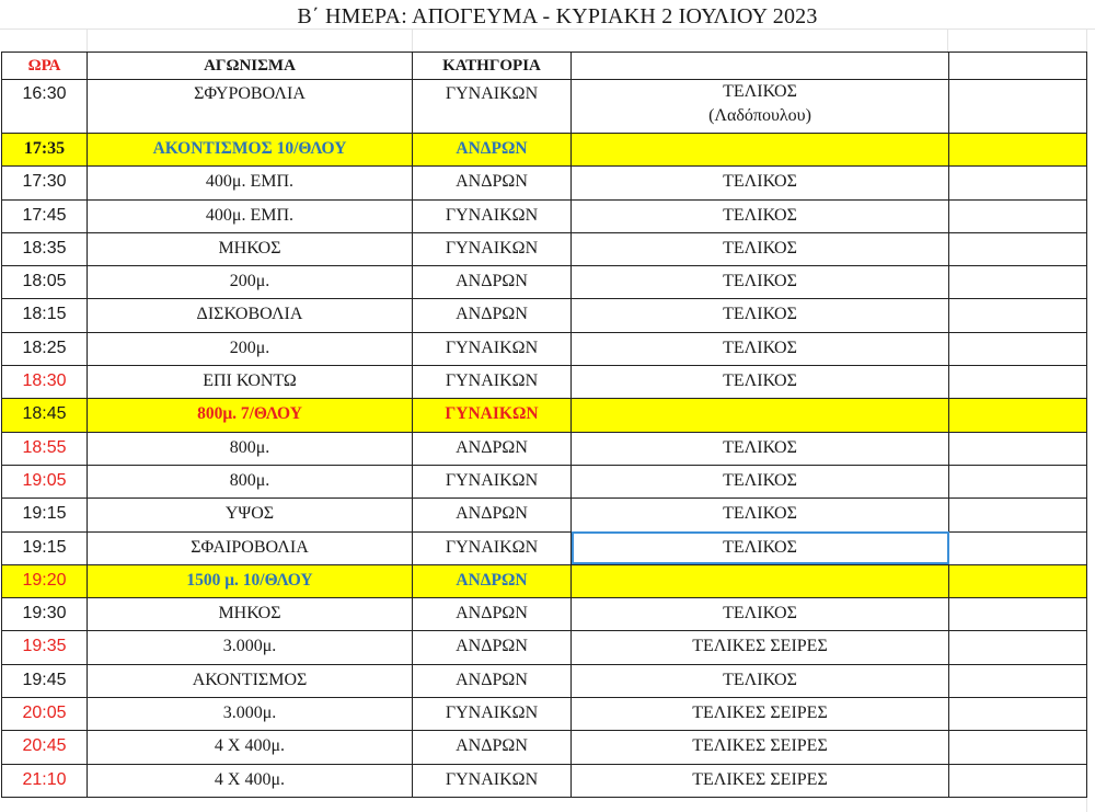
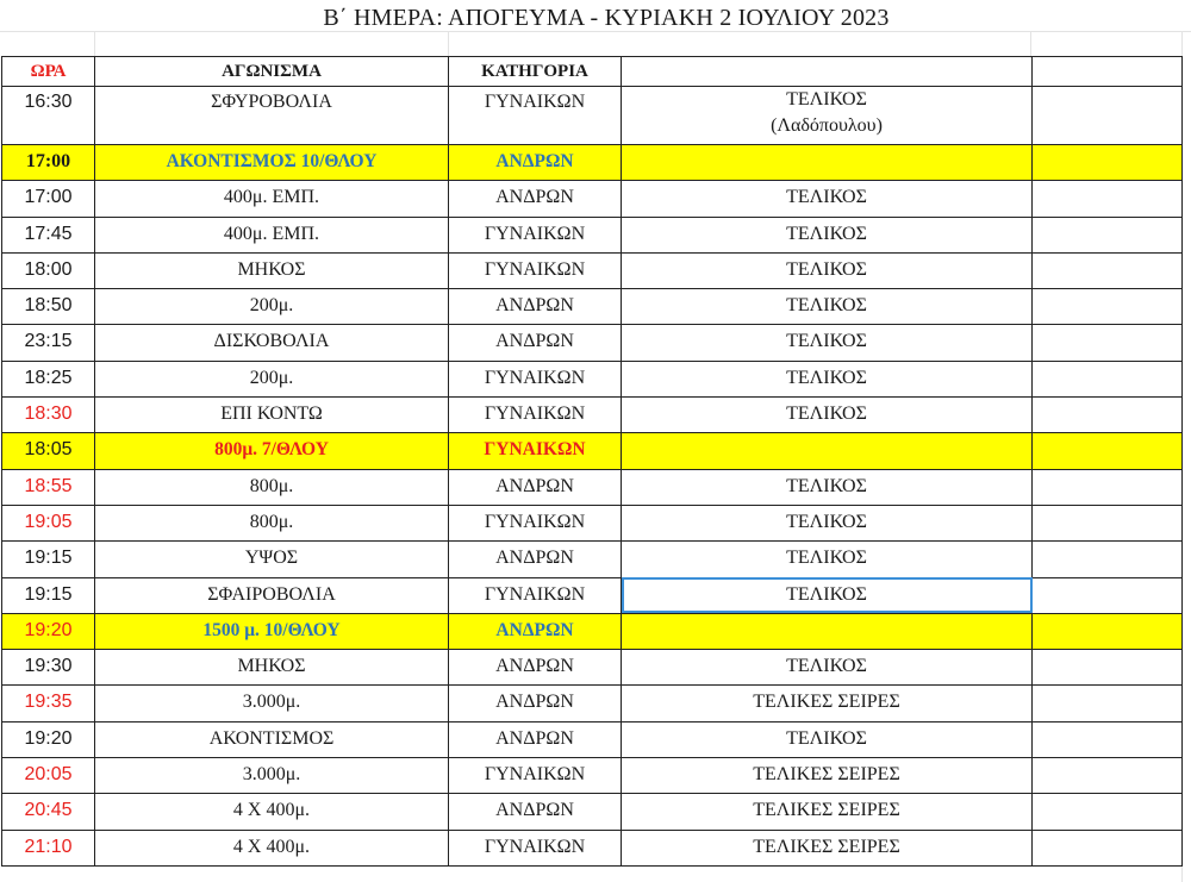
  Β΄ ΗΜΕΡΑ: ΑΠΟΓΕΥΜΑ - ΚΥΡΙΑΚΗ 2 ΙΟΥΛΙΟΥ 2023
  ΩΡΑ	ΑΓΩΝΙΣΜΑ	ΚΑΤΗΓΟΡΙΑ
  16:30	ΣΦΥΡΟΒΟΛΙΑ	ΓΥΝΑΙΚΩΝ	ΤΕΛΙΚΟΣ (Λαδόπουλου)
- 17:35	ΑΚΟΝΤΙΣΜΟΣ 10/ΘΛΟΥ	ΑΝΔΡΩΝ
+ 17:00	ΑΚΟΝΤΙΣΜΟΣ 10/ΘΛΟΥ	ΑΝΔΡΩΝ
- 17:30	400μ. ΕΜΠ.	ΑΝΔΡΩΝ	ΤΕΛΙΚΟΣ
+ 17:00	400μ. ΕΜΠ.	ΑΝΔΡΩΝ	ΤΕΛΙΚΟΣ
  17:45	400μ. ΕΜΠ.	ΓΥΝΑΙΚΩΝ	ΤΕΛΙΚΟΣ
- 18:35	ΜΗΚΟΣ	ΓΥΝΑΙΚΩΝ	ΤΕΛΙΚΟΣ
+ 18:00	ΜΗΚΟΣ	ΓΥΝΑΙΚΩΝ	ΤΕΛΙΚΟΣ
- 18:05	200μ.	ΑΝΔΡΩΝ	ΤΕΛΙΚΟΣ
+ 18:50	200μ.	ΑΝΔΡΩΝ	ΤΕΛΙΚΟΣ
- 18:15	ΔΙΣΚΟΒΟΛΙΑ	ΑΝΔΡΩΝ	ΤΕΛΙΚΟΣ
+ 23:15	ΔΙΣΚΟΒΟΛΙΑ	ΑΝΔΡΩΝ	ΤΕΛΙΚΟΣ
  18:25	200μ.	ΓΥΝΑΙΚΩΝ	ΤΕΛΙΚΟΣ
  18:30	ΕΠΙ ΚΟΝΤΩ	ΓΥΝΑΙΚΩΝ	ΤΕΛΙΚΟΣ
- 18:45	800μ. 7/ΘΛΟΥ	ΓΥΝΑΙΚΩΝ
+ 18:05	800μ. 7/ΘΛΟΥ	ΓΥΝΑΙΚΩΝ
  18:55	800μ.	ΑΝΔΡΩΝ	ΤΕΛΙΚΟΣ
  19:05	800μ.	ΓΥΝΑΙΚΩΝ	ΤΕΛΙΚΟΣ
  19:15	ΥΨΟΣ	ΑΝΔΡΩΝ	ΤΕΛΙΚΟΣ
  19:15	ΣΦΑΙΡΟΒΟΛΙΑ	ΓΥΝΑΙΚΩΝ	ΤΕΛΙΚΟΣ
  19:20	1500 μ. 10/ΘΛΟΥ	ΑΝΔΡΩΝ
  19:30	ΜΗΚΟΣ	ΑΝΔΡΩΝ	ΤΕΛΙΚΟΣ
  19:35	3.000μ.	ΑΝΔΡΩΝ	ΤΕΛΙΚΕΣ ΣΕΙΡΕΣ
- 19:45	ΑΚΟΝΤΙΣΜΟΣ	ΑΝΔΡΩΝ	ΤΕΛΙΚΟΣ
+ 19:20	ΑΚΟΝΤΙΣΜΟΣ	ΑΝΔΡΩΝ	ΤΕΛΙΚΟΣ
  20:05	3.000μ.	ΓΥΝΑΙΚΩΝ	ΤΕΛΙΚΕΣ ΣΕΙΡΕΣ
  20:45	4 Χ 400μ.	ΑΝΔΡΩΝ	ΤΕΛΙΚΕΣ ΣΕΙΡΕΣ
  21:10	4 Χ 400μ.	ΓΥΝΑΙΚΩΝ	ΤΕΛΙΚΕΣ ΣΕΙΡΕΣ
